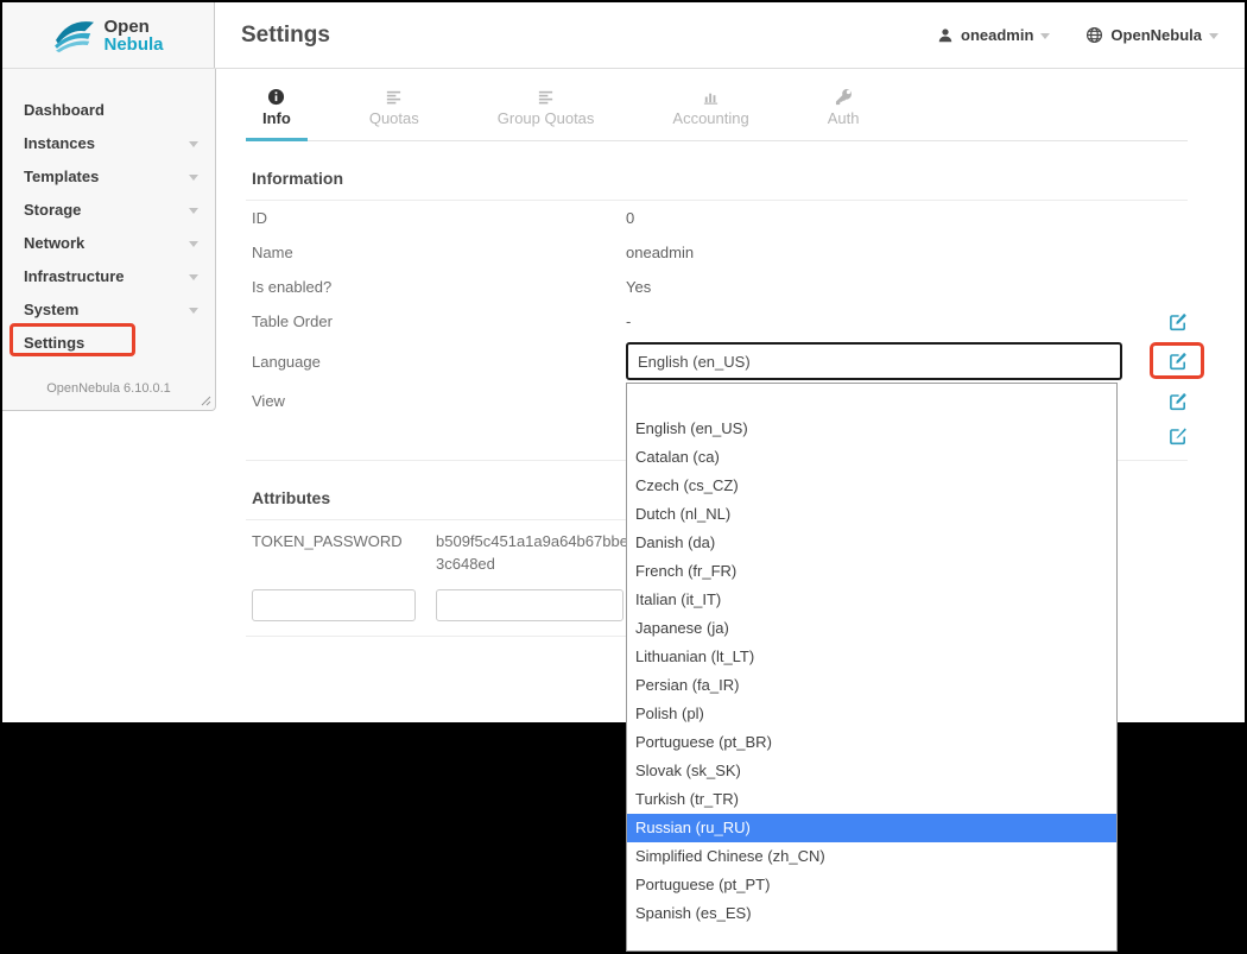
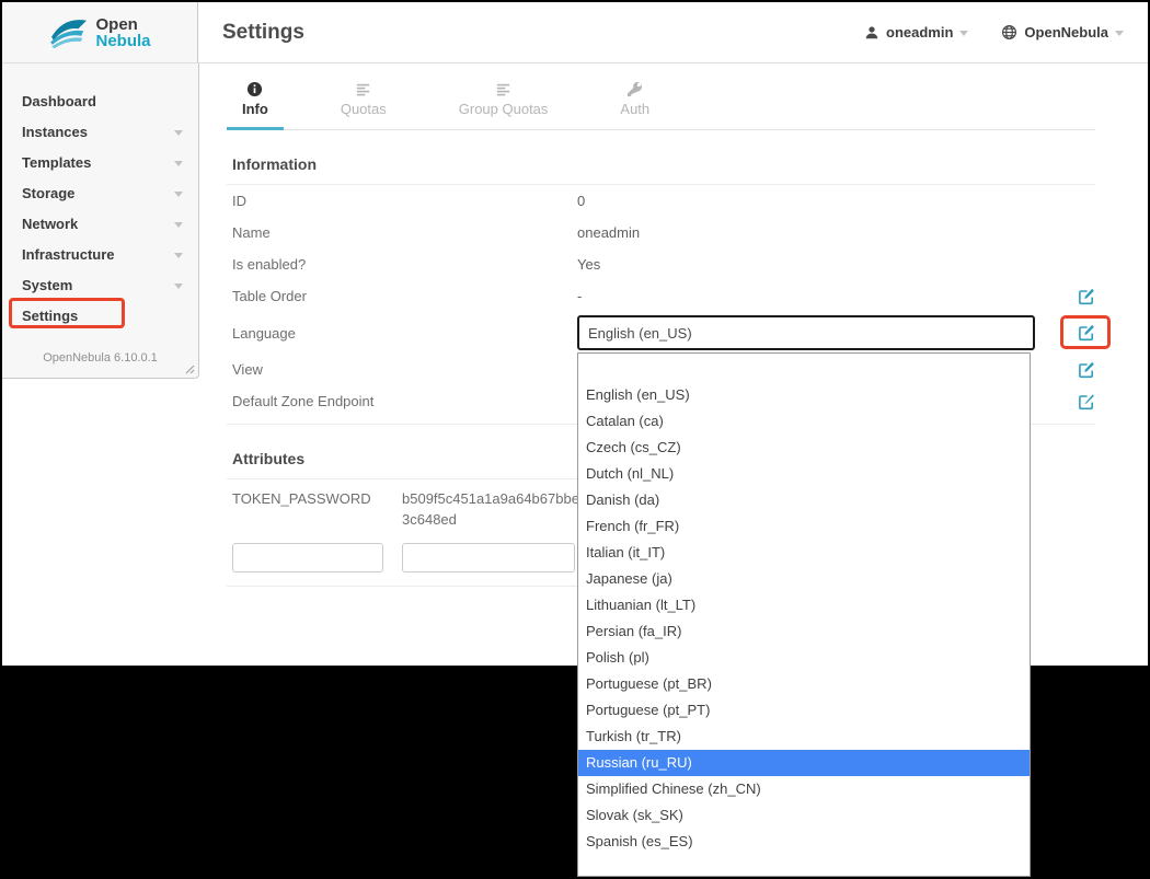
  Open
  Nebula
  Settings
  oneadmin
  OpenNebula
  Dashboard
  Instances
  Templates
  Storage
  Network
  Infrastructure
  System
  Settings
  OpenNebula 6.10.0.1
  Info
  Quotas
  Group Quotas
- Accounting
  Auth
  Information
  ID
  0
  Name
  oneadmin
  Is enabled?
  Yes
  Table Order
  -
  Language
  English (en_US)
  View
+ Default Zone Endpoint
  Attributes
  TOKEN_PASSWORD
  b509f5c451a1a9a64b67bbe
  3c648ed
  English (en_US)
  Catalan (ca)
  Czech (cs_CZ)
  Dutch (nl_NL)
  Danish (da)
  French (fr_FR)
  Italian (it_IT)
  Japanese (ja)
  Lithuanian (lt_LT)
  Persian (fa_IR)
  Polish (pl)
  Portuguese (pt_BR)
- Slovak (sk_SK)
+ Portuguese (pt_PT)
  Turkish (tr_TR)
  Russian (ru_RU)
  Simplified Chinese (zh_CN)
- Portuguese (pt_PT)
+ Slovak (sk_SK)
  Spanish (es_ES)
